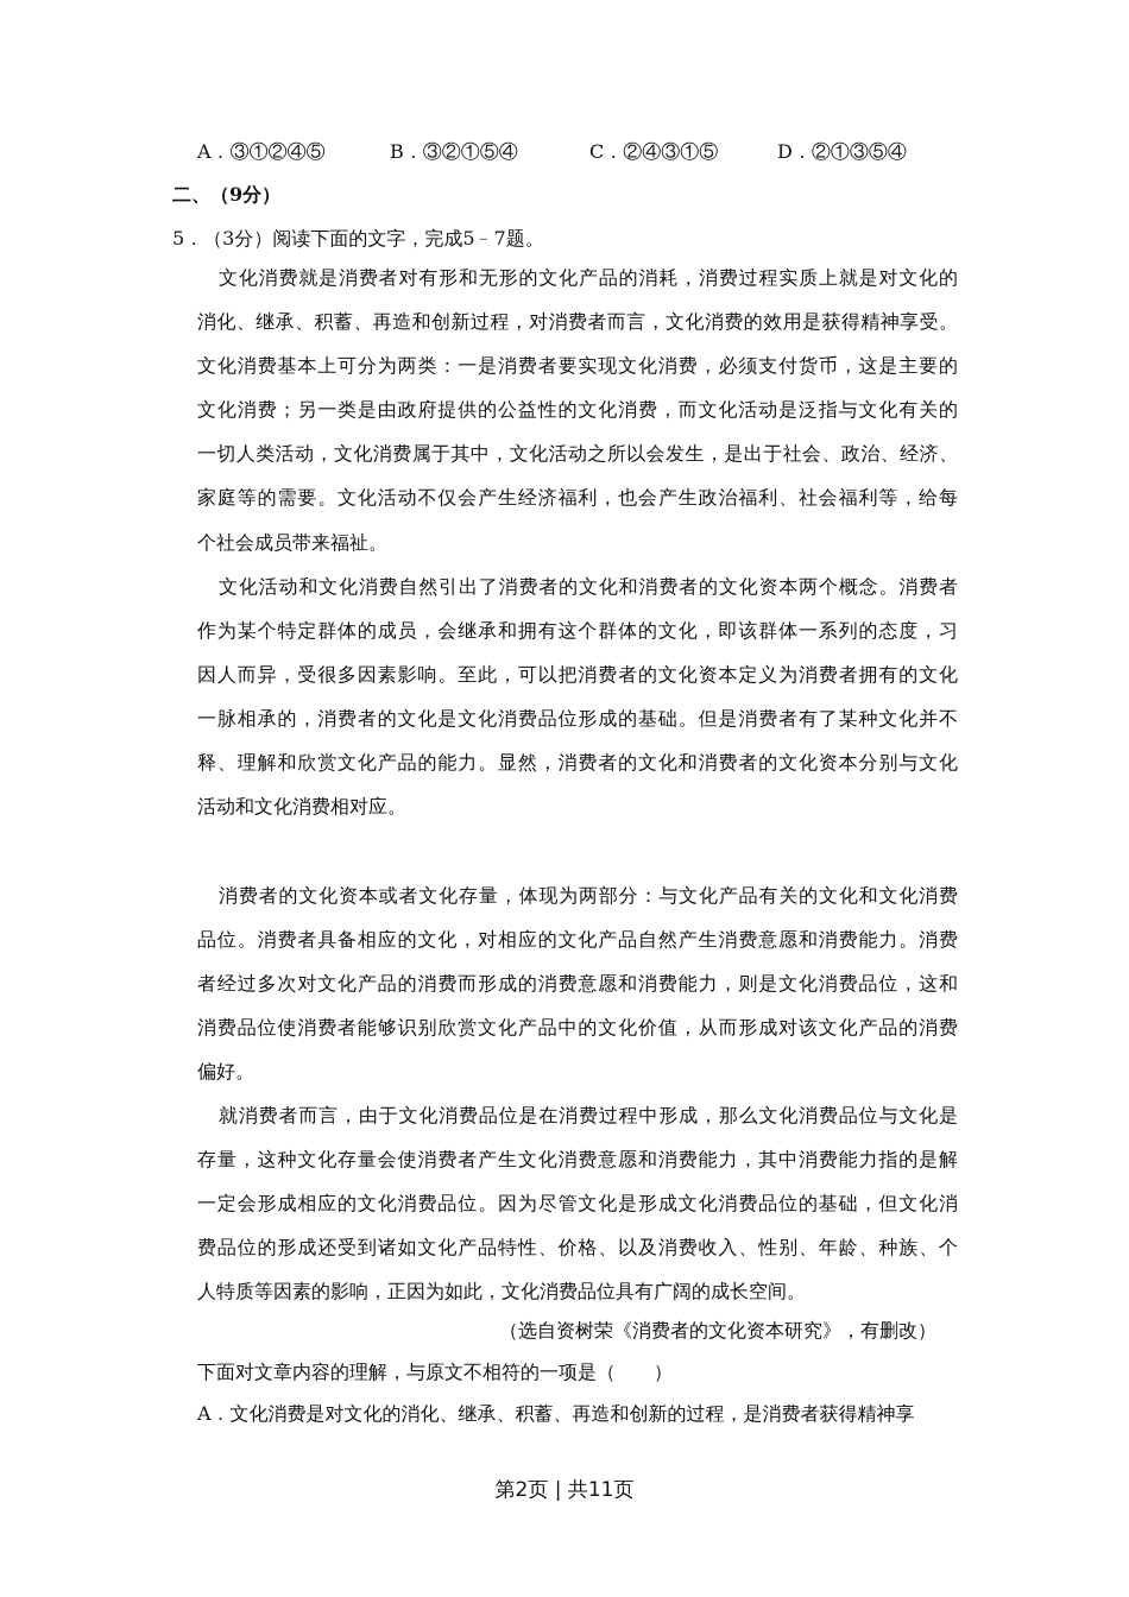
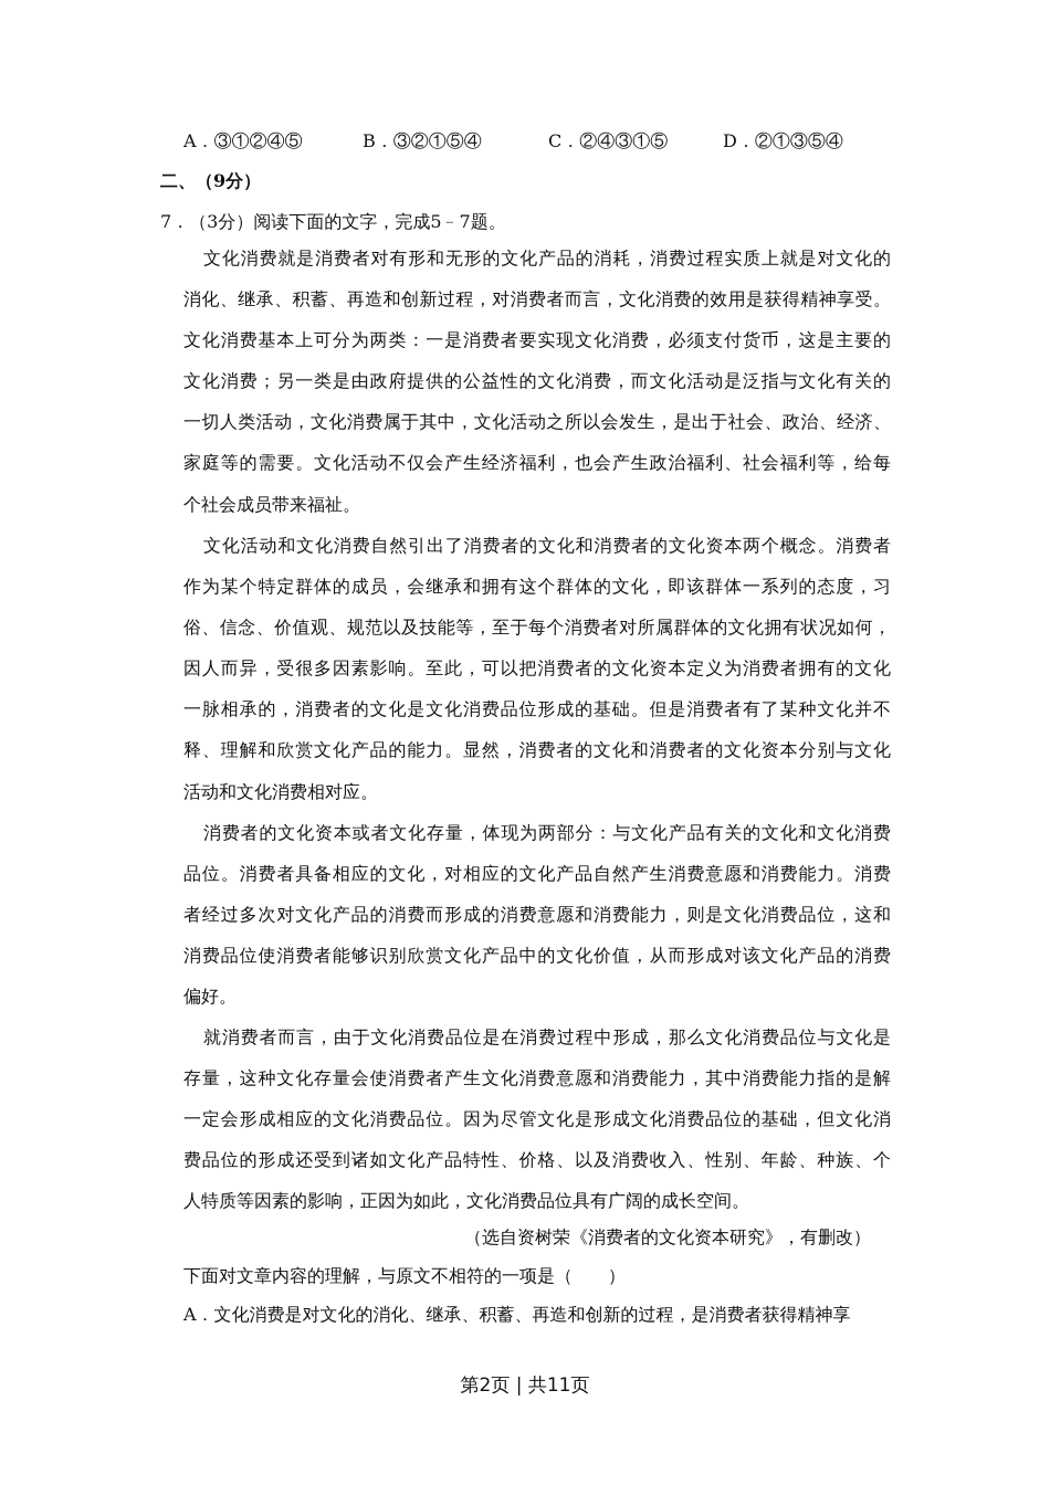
  A．③①②④⑤
  B．③②①⑤④
  C．②④③①⑤
  D．②①③⑤④
  二、（9分）
- 5．（3分）阅读下面的文字，完成5﹣7题。
+ 7．（3分）阅读下面的文字，完成5﹣7题。
  文化消费就是消费者对有形和无形的文化产品的消耗，消费过程实质上就是对文化的
  消化、继承、积蓄、再造和创新过程，对消费者而言，文化消费的效用是获得精神享受。
  文化消费基本上可分为两类：一是消费者要实现文化消费，必须支付货币，这是主要的
  文化消费；另一类是由政府提供的公益性的文化消费，而文化活动是泛指与文化有关的
  一切人类活动，文化消费属于其中，文化活动之所以会发生，是出于社会、政治、经济、
  家庭等的需要。文化活动不仅会产生经济福利，也会产生政治福利、社会福利等，给每
  个社会成员带来福祉。
  文化活动和文化消费自然引出了消费者的文化和消费者的文化资本两个概念。消费者
  作为某个特定群体的成员，会继承和拥有这个群体的文化，即该群体一系列的态度，习
+ 俗、信念、价值观、规范以及技能等，至于每个消费者对所属群体的文化拥有状况如何，
  因人而异，受很多因素影响。至此，可以把消费者的文化资本定义为消费者拥有的文化
  一脉相承的，消费者的文化是文化消费品位形成的基础。但是消费者有了某种文化并不
  释、理解和欣赏文化产品的能力。显然，消费者的文化和消费者的文化资本分别与文化
  活动和文化消费相对应。
  消费者的文化资本或者文化存量，体现为两部分：与文化产品有关的文化和文化消费
  品位。消费者具备相应的文化，对相应的文化产品自然产生消费意愿和消费能力。消费
  者经过多次对文化产品的消费而形成的消费意愿和消费能力，则是文化消费品位，这和
  消费品位使消费者能够识别欣赏文化产品中的文化价值，从而形成对该文化产品的消费
  偏好。
  就消费者而言，由于文化消费品位是在消费过程中形成，那么文化消费品位与文化是
  存量，这种文化存量会使消费者产生文化消费意愿和消费能力，其中消费能力指的是解
  一定会形成相应的文化消费品位。因为尽管文化是形成文化消费品位的基础，但文化消
  费品位的形成还受到诸如文化产品特性、价格、以及消费收入、性别、年龄、种族、个
  人特质等因素的影响，正因为如此，文化消费品位具有广阔的成长空间。
  （选自资树荣《消费者的文化资本研究》，有删改）
  下面对文章内容的理解，与原文不相符的一项是（ ）
  A．文化消费是对文化的消化、继承、积蓄、再造和创新的过程，是消费者获得精神享
  第2页 | 共11页
